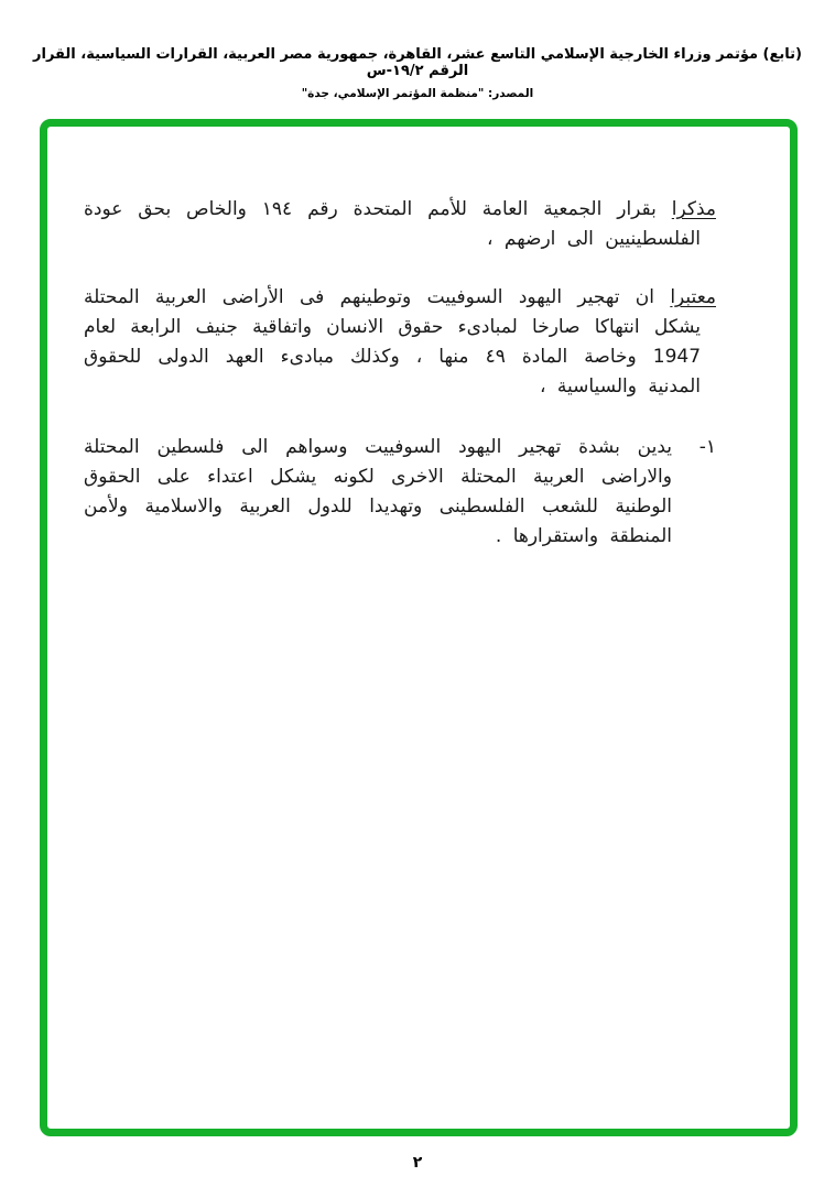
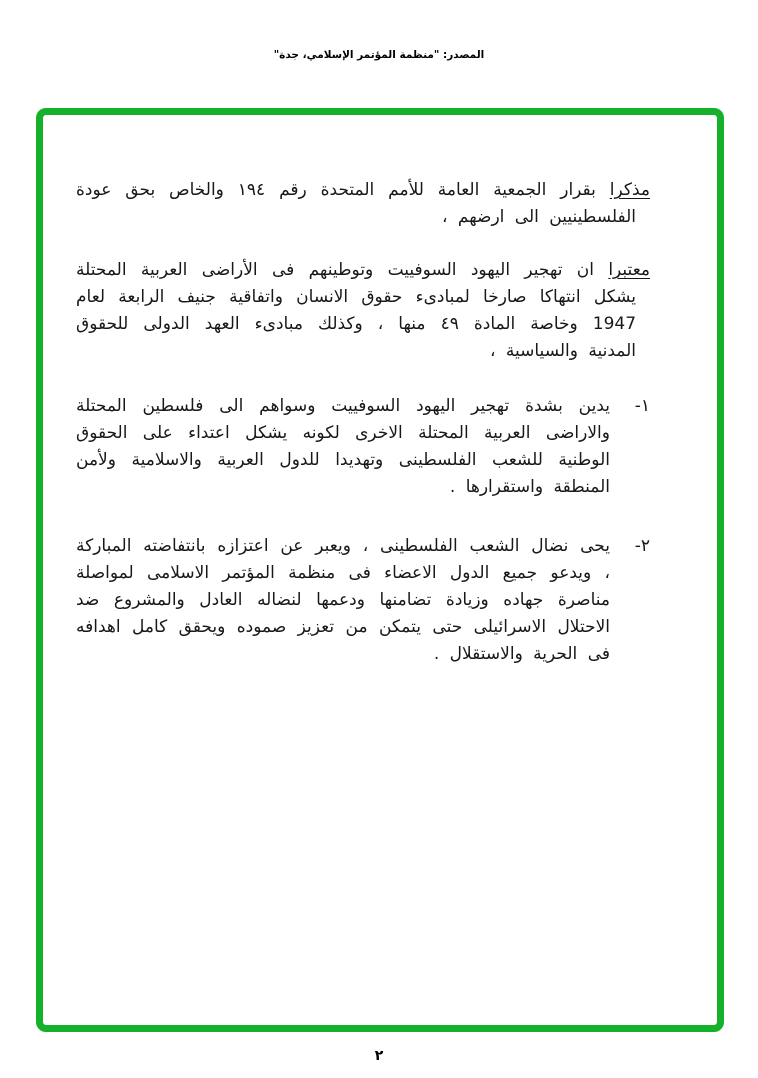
- (تابع) مؤتمر وزراء الخارجية الإسلامي التاسع عشر، القاهرة، جمهورية مصر العربية، القرارات السياسية، القرار الرقم ١٩/٢-س
  المصدر: "منظمة المؤتمر الإسلامي، جدة"
  مذكرا بقرار الجمعية العامة للأمم المتحدة رقم ١٩٤ والخاص بحق عودة الفلسطينيين الى ارضهم ،
  معتبرا ان تهجير اليهود السوفييت وتوطينهم فى الأراضى العربية المحتلة يشكل انتهاكا صارخا لمبادىء حقوق الانسان واتفاقية جنيف الرابعة لعام 1947 وخاصة المادة ٤٩ منها ، وكذلك مبادىء العهد الدولى للحقوق المدنية والسياسية ،
  ١-
  يدين بشدة تهجير اليهود السوفييت وسواهم الى فلسطين المحتلة والاراضى العربية المحتلة الاخرى لكونه يشكل اعتداء على الحقوق الوطنية للشعب الفلسطينى وتهديدا للدول العربية والاسلامية ولأمن المنطقة واستقرارها .
+ ٢-
+ يحى نضال الشعب الفلسطينى ، ويعبر عن اعتزازه بانتفاضته المباركة ، ويدعو جميع الدول الاعضاء فى منظمة المؤتمر الاسلامى لمواصلة مناصرة جهاده وزيادة تضامنها ودعمها لنضاله العادل والمشروع ضد الاحتلال الاسرائيلى حتى يتمكن من تعزيز صموده ويحقق كامل اهدافه فى الحرية والاستقلال .
  ٢
